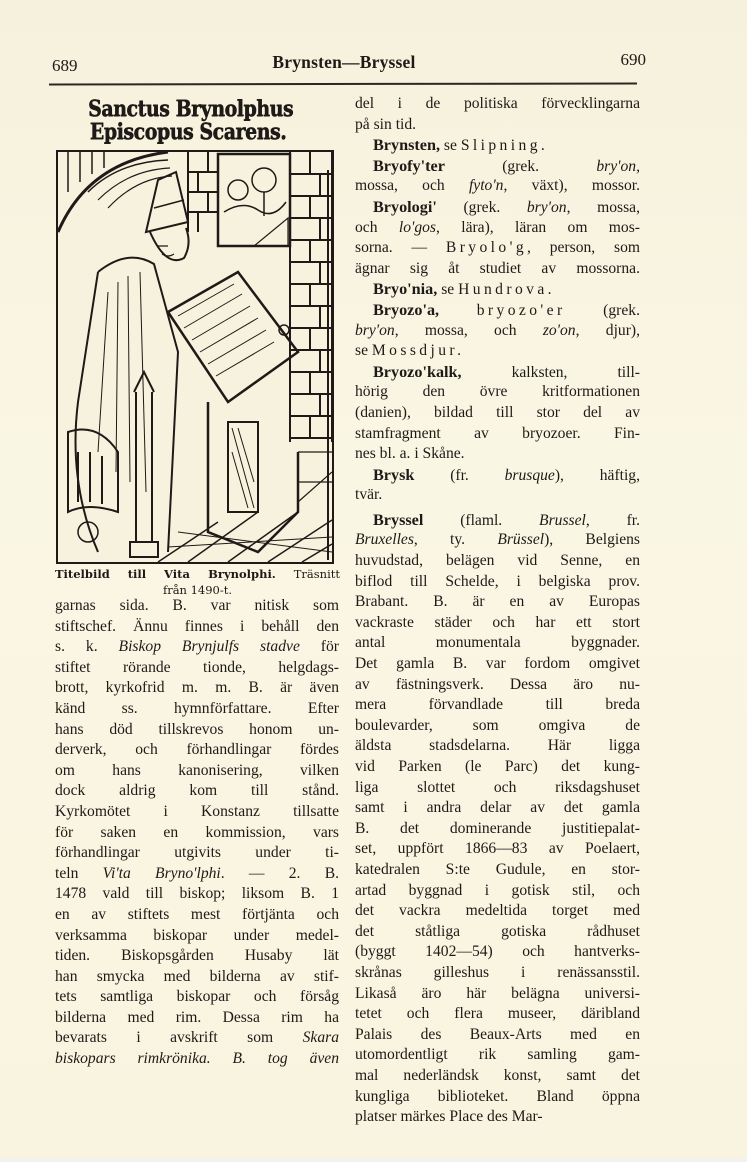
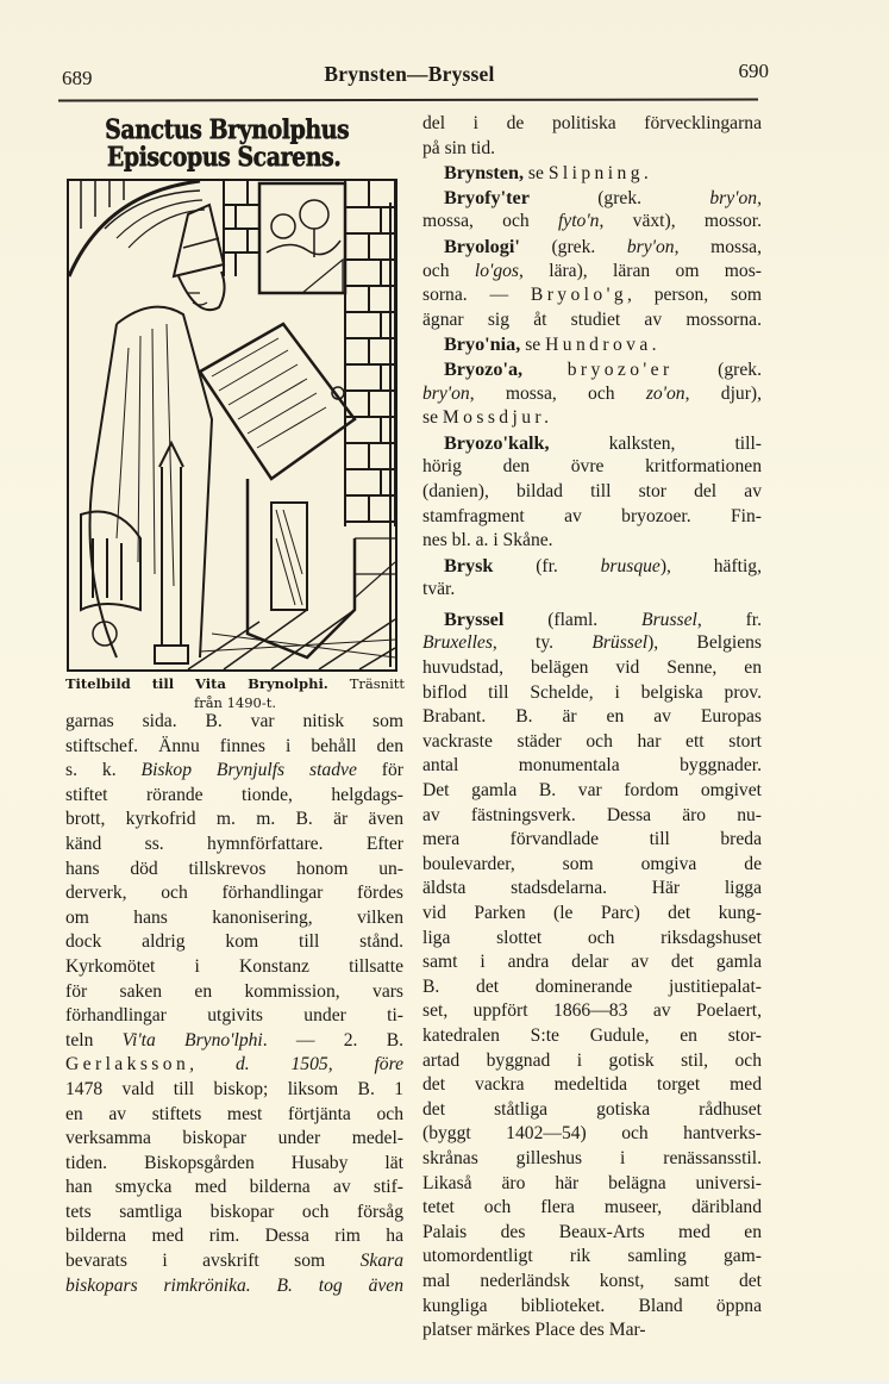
  689
  Brynsten—Bryssel
  690
  Sanctus Brynolphus
  Episcopus Scarens.
  Titelbild till Vita Brynolphi. Träsnitt
  från 1490-t.
  garnas sida. B. var nitisk som
  stiftschef. Ännu finnes i behåll den
  s. k. Biskop Brynjulfs stadve för
  stiftet rörande tionde, helgdags-
  brott, kyrkofrid m. m. B. är även
  känd ss. hymnförfattare. Efter
  hans död tillskrevos honom un-
  derverk, och förhandlingar fördes
  om hans kanonisering, vilken
  dock aldrig kom till stånd.
  Kyrkomötet i Konstanz tillsatte
  för saken en kommission, vars
  förhandlingar utgivits under ti-
  teln Vi'ta Bryno'lphi. — 2. B.
+ Gerlaksson, d. 1505, före
  1478 vald till biskop; liksom B. 1
  en av stiftets mest förtjänta och
  verksamma biskopar under medel-
  tiden. Biskopsgården Husaby lät
  han smycka med bilderna av stif-
  tets samtliga biskopar och försåg
  bilderna med rim. Dessa rim ha
  bevarats i avskrift som Skara
  biskopars rimkrönika. B. tog även
  del i de politiska förvecklingarna
  på sin tid.
  Brynsten, se Slipning.
  Bryofy'ter (grek. bry'on,
  mossa, och fyto'n, växt), mossor.
  Bryologi' (grek. bry'on, mossa,
  och lo'gos, lära), läran om mos-
  sorna. — Bryolo'g, person, som
  ägnar sig åt studiet av mossorna.
  Bryo'nia, se Hundrova.
  Bryozo'a, bryozo'er (grek.
  bry'on, mossa, och zo'on, djur),
  se Mossdjur.
  Bryozo'kalk, kalksten, till-
  hörig den övre kritformationen
  (danien), bildad till stor del av
  stamfragment av bryozoer. Fin-
  nes bl. a. i Skåne.
  Brysk (fr. brusque), häftig,
  tvär.
  Bryssel (flaml. Brussel, fr.
  Bruxelles, ty. Brüssel), Belgiens
  huvudstad, belägen vid Senne, en
  biflod till Schelde, i belgiska prov.
  Brabant. B. är en av Europas
  vackraste städer och har ett stort
  antal monumentala byggnader.
  Det gamla B. var fordom omgivet
  av fästningsverk. Dessa äro nu-
  mera förvandlade till breda
  boulevarder, som omgiva de
  äldsta stadsdelarna. Här ligga
  vid Parken (le Parc) det kung-
  liga slottet och riksdagshuset
  samt i andra delar av det gamla
  B. det dominerande justitiepalat-
  set, uppfört 1866—83 av Poelaert,
  katedralen S:te Gudule, en stor-
  artad byggnad i gotisk stil, och
  det vackra medeltida torget med
  det ståtliga gotiska rådhuset
  (byggt 1402—54) och hantverks-
  skrånas gilleshus i renässansstil.
  Likaså äro här belägna universi-
  tetet och flera museer, däribland
  Palais des Beaux-Arts med en
  utomordentligt rik samling gam-
  mal nederländsk konst, samt det
  kungliga biblioteket. Bland öppna
  platser märkes Place des Mar-
